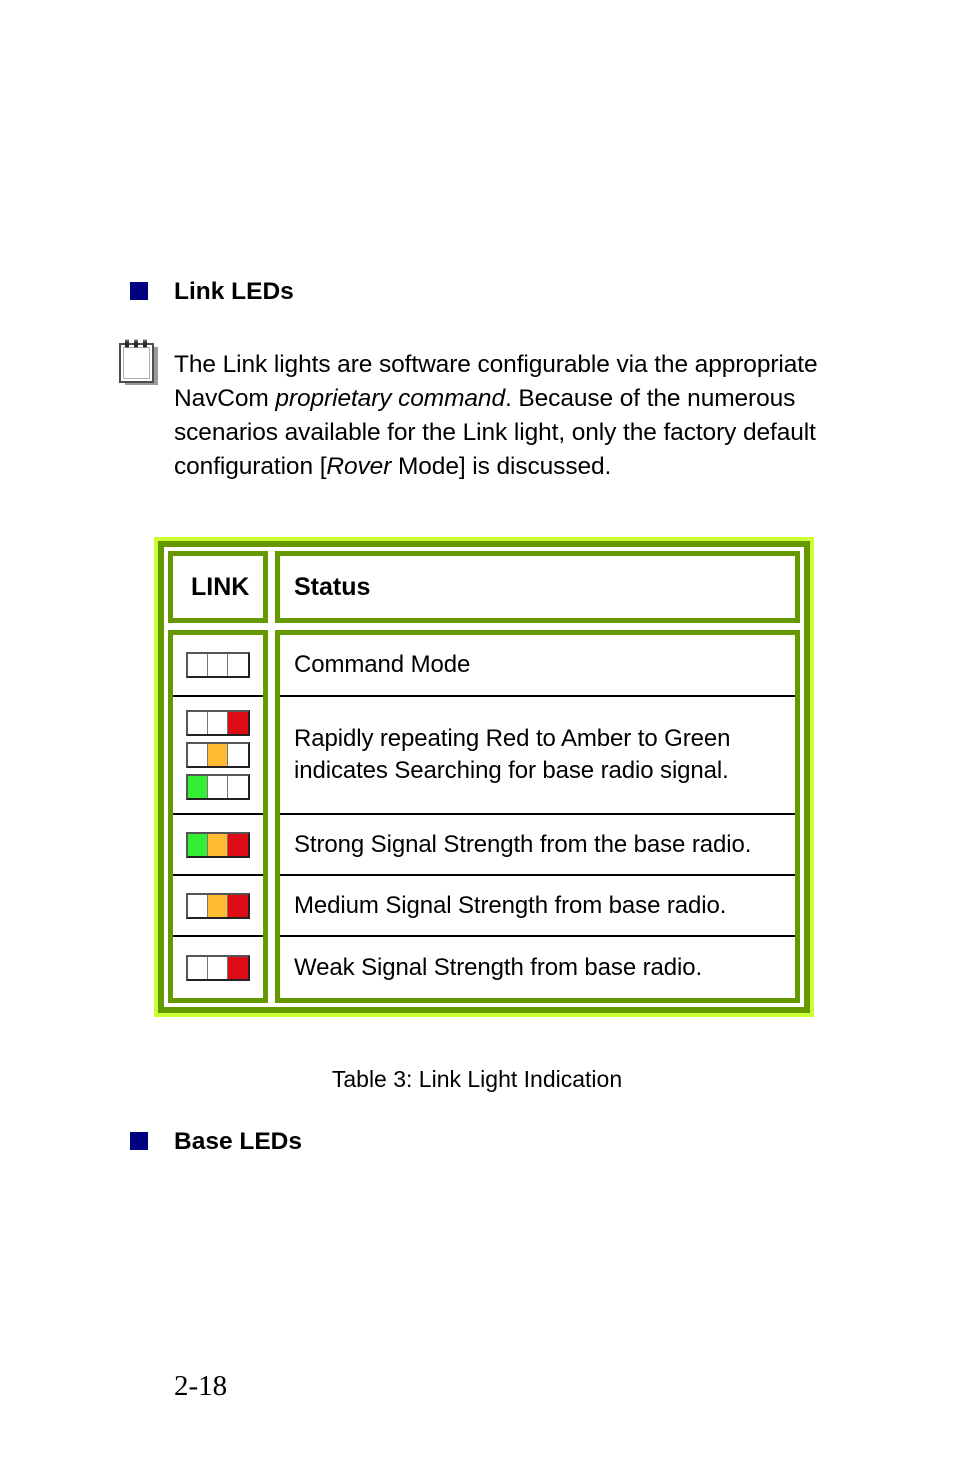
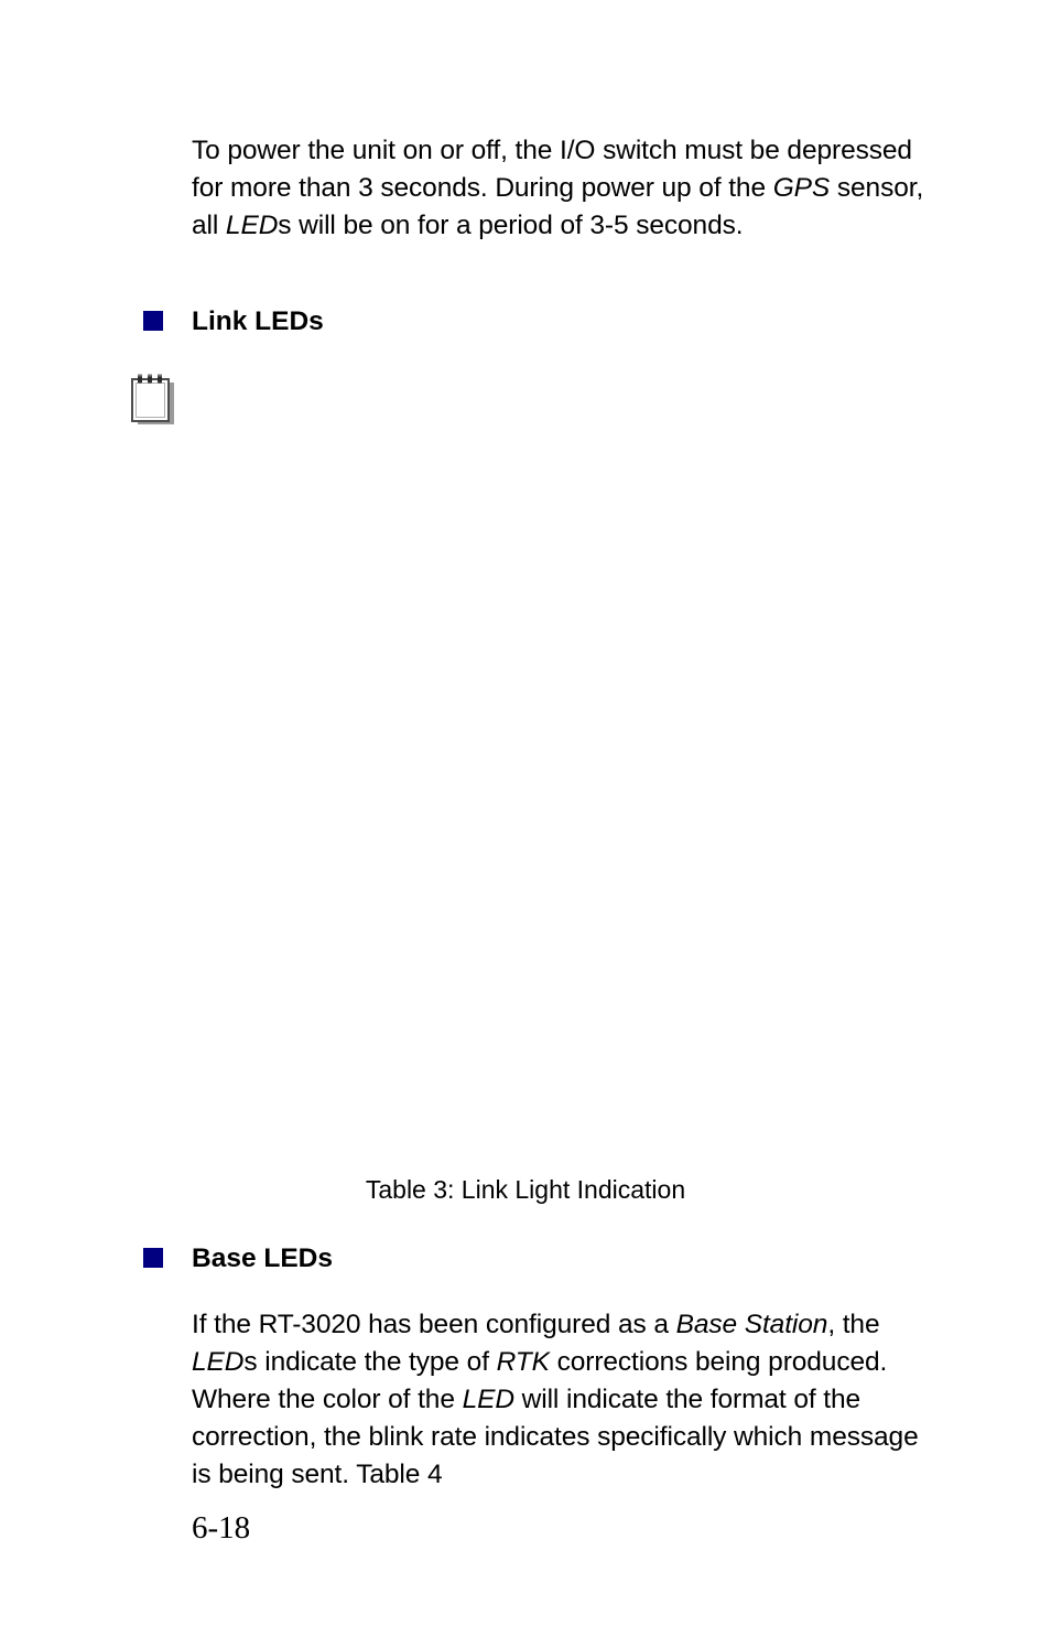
+ To power the unit on or off, the I/O switch must be depressed for more than 3 seconds. During power up of the GPS sensor, all LEDs will be on for a period of 3-5 seconds.
  Link LEDs
- The Link lights are software configurable via the appropriate NavCom proprietary command. Because of the numerous scenarios available for the Link light, only the factory default configuration [Rover Mode] is discussed.
- LINK
- Status
- Command Mode
- Rapidly repeating Red to Amber to Green indicates Searching for base radio signal.
- Strong Signal Strength from the base radio.
- Medium Signal Strength from base radio.
- Weak Signal Strength from base radio.
  Table 3: Link Light Indication
  Base LEDs
+ If the RT-3020 has been configured as a Base Station, the LEDs indicate the type of RTK corrections being produced. Where the color of the LED will indicate the format of the correction, the blink rate indicates specifically which message is being sent. Table 4
- 2-18
+ 6-18
